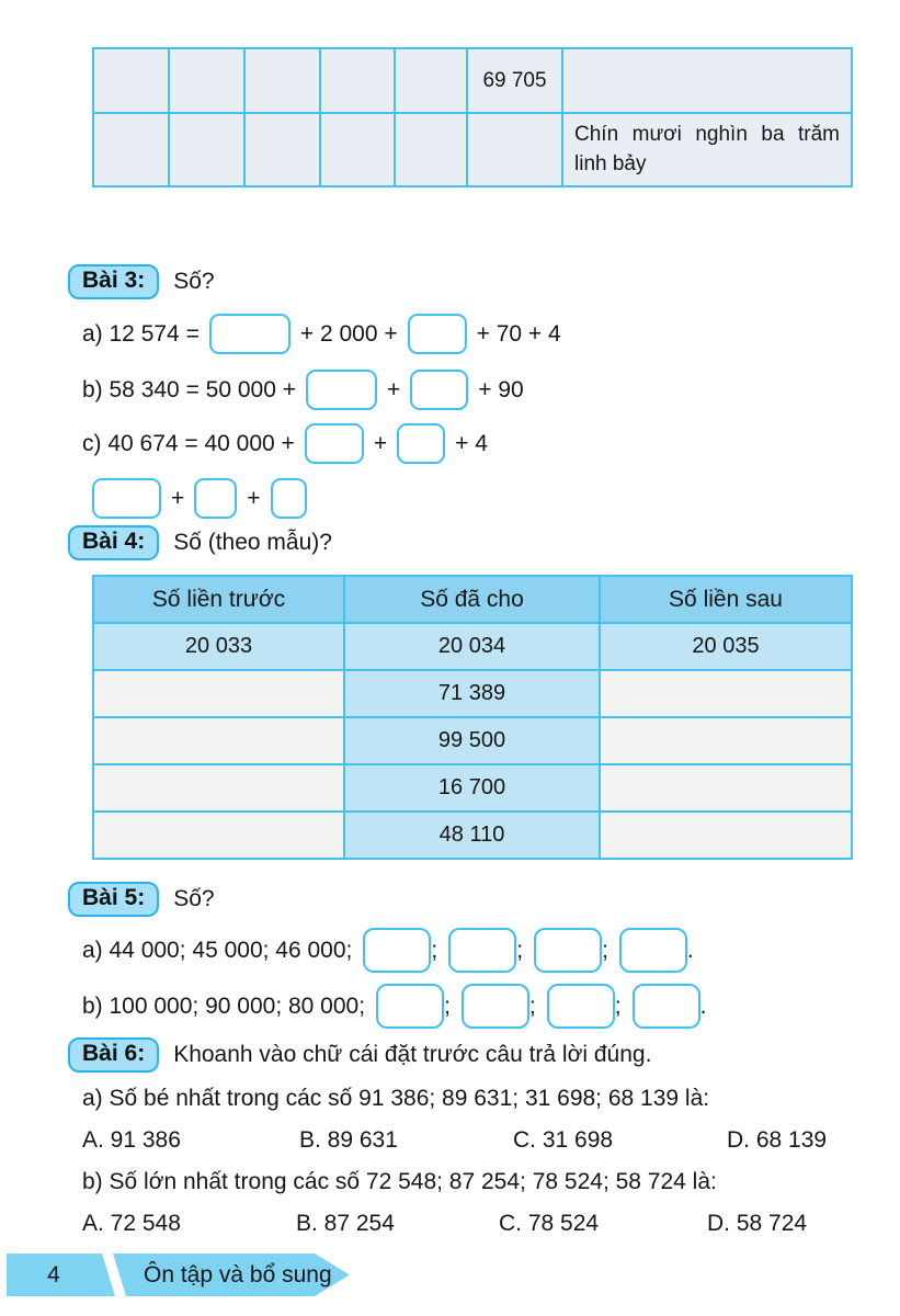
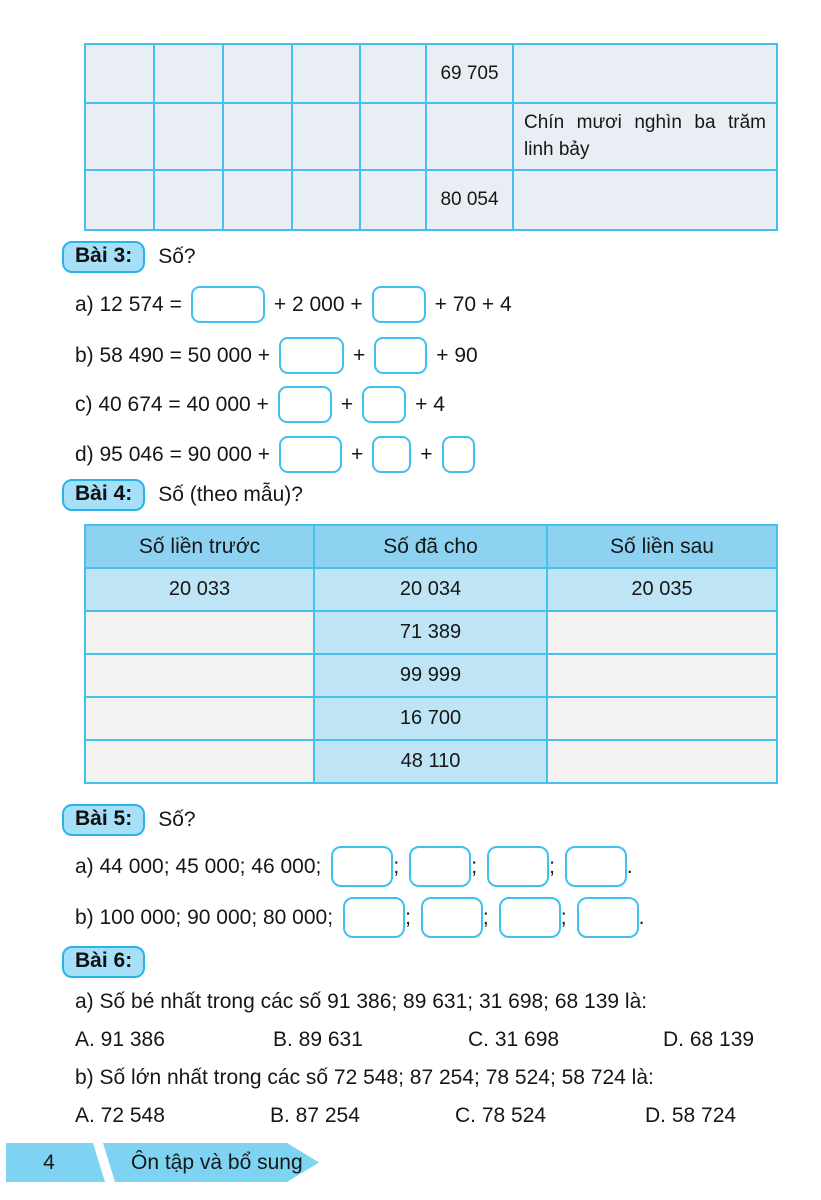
  					69 705
  						Chín mươi nghìn ba trăm linh bảy
+ 					80 054
  Bài 3:
  Số?
  a) 12 574 =
  + 2 000 +
  + 70 + 4
- b) 58 340 = 50 000 +
+ b) 58 490 = 50 000 +
  +
  + 90
  c) 40 674 = 40 000 +
  +
  + 4
+ d) 95 046 = 90 000 +
  +
  +
  Bài 4:
  Số (theo mẫu)?
  Số liền trước	Số đã cho	Số liền sau
  20 033	20 034	20 035
  	71 389
- 	99 500
+ 	99 999
  	16 700
  	48 110
  Bài 5:
  Số?
  a) 44 000; 45 000; 46 000;
  ;
  ;
  ;
  .
  b) 100 000; 90 000; 80 000;
  ;
  ;
  ;
  .
  Bài 6:
- Khoanh vào chữ cái đặt trước câu trả lời đúng.
  a) Số bé nhất trong các số 91 386; 89 631; 31 698; 68 139 là:
  A. 91 386
  B. 89 631
  C. 31 698
  D. 68 139
  b) Số lớn nhất trong các số 72 548; 87 254; 78 524; 58 724 là:
  A. 72 548
  B. 87 254
  C. 78 524
  D. 58 724
  4
  Ôn tập và bổ sung
